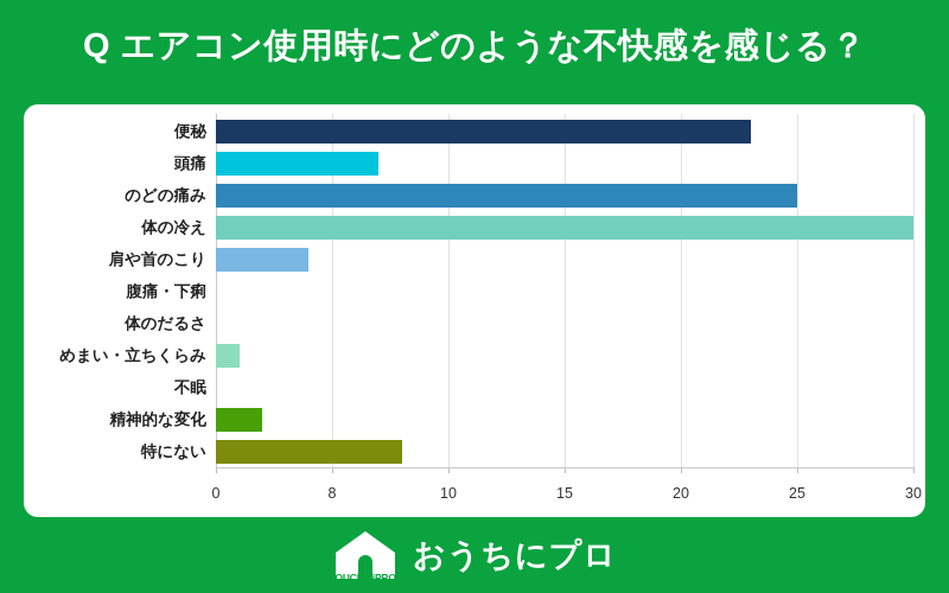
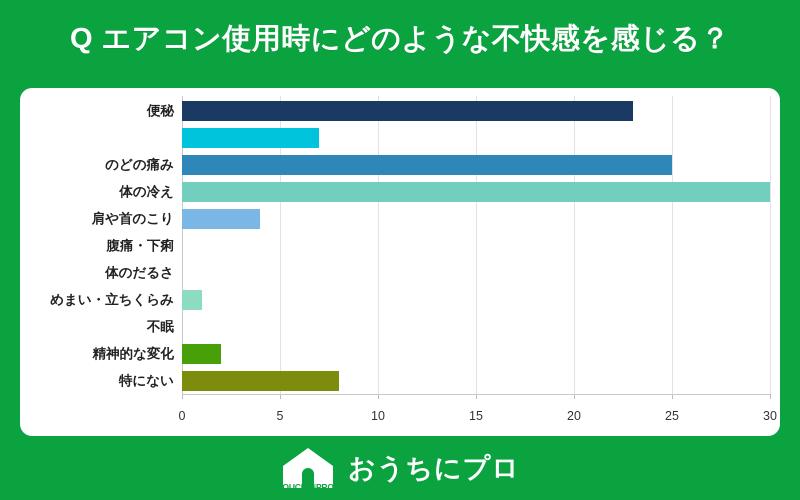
  Q エアコン使用時にどのような不快感を感じる？
  便秘
- 頭痛
  のどの痛み
  体の冷え
  肩や首のこり
  腹痛・下痢
  体のだるさ
  めまい・立ちくらみ
  不眠
  精神的な変化
  特にない
  0
- 8
+ 5
  10
  15
  20
  25
  30
  OUCHIniPRO
  おうちにプロ
